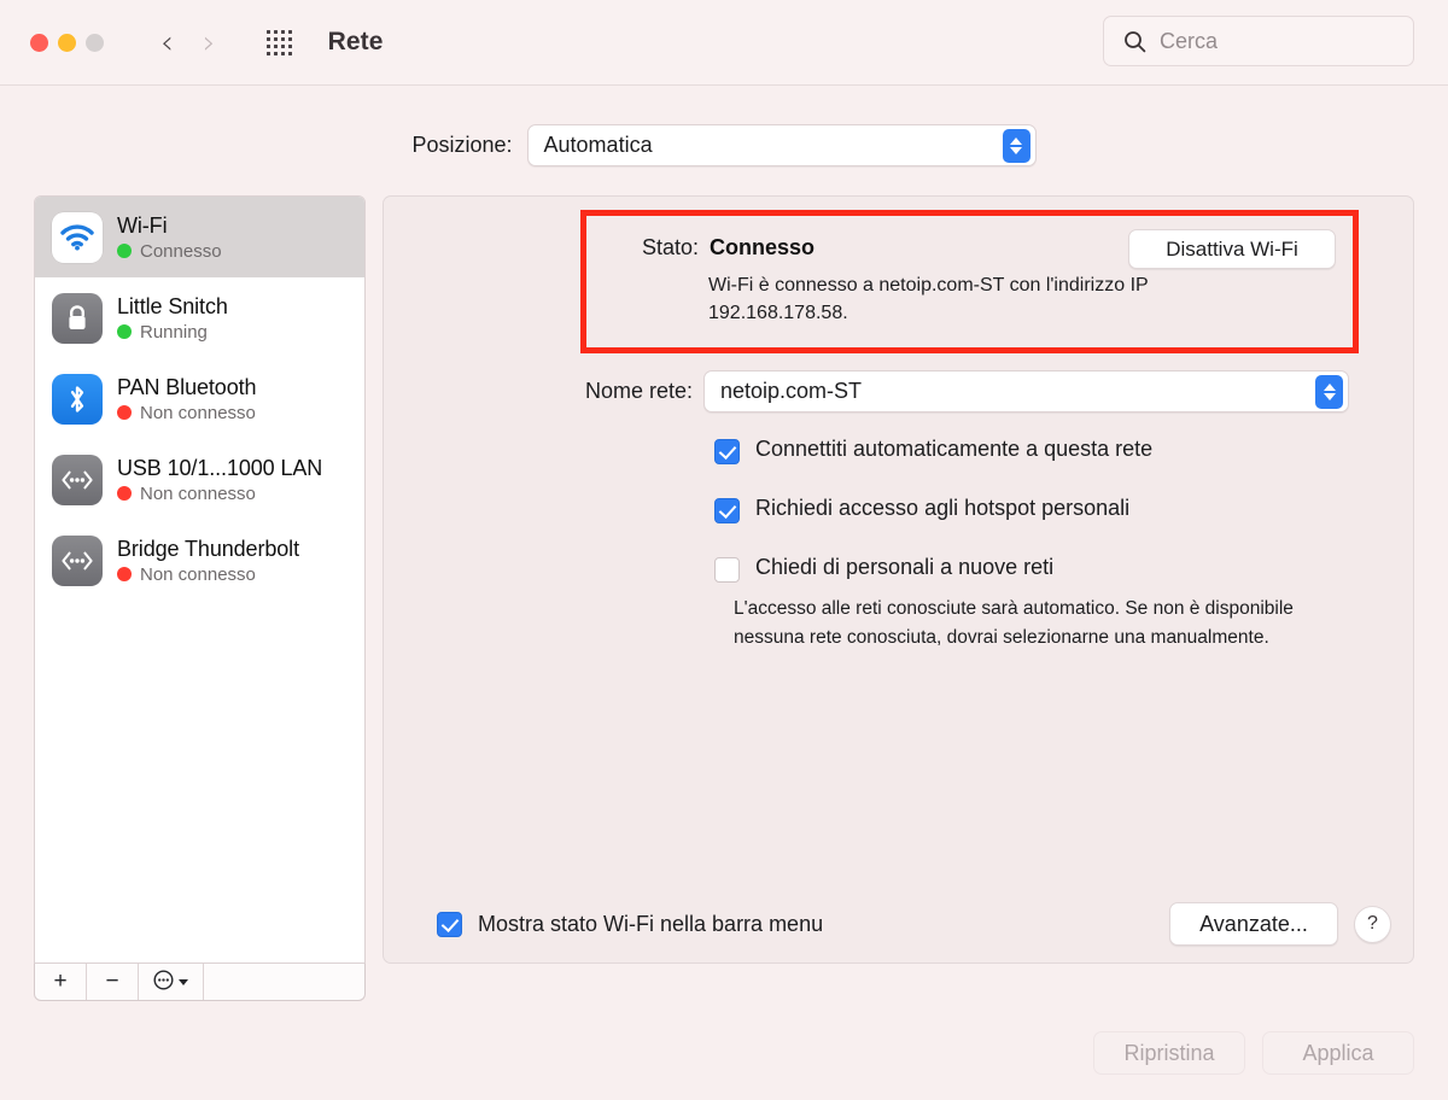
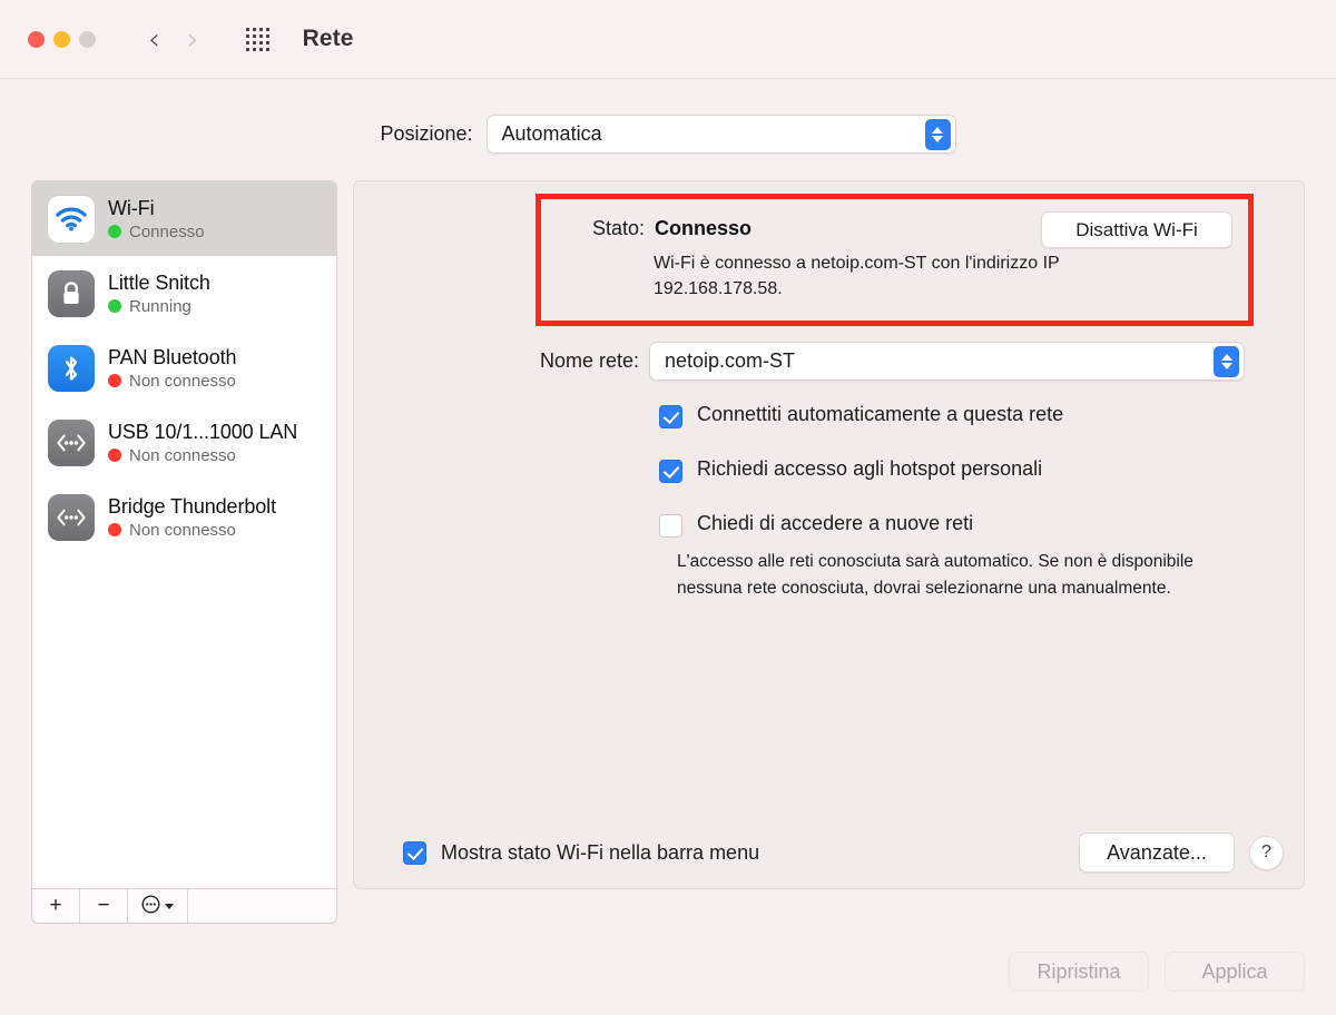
  ‹
  ›
  Rete
- Cerca
  Posizione:
  Automatica
  Wi-Fi
  Connesso
  Little Snitch
  Running
  PAN Bluetooth
  Non connesso
  USB 10/1...1000 LAN
  Non connesso
  Bridge Thunderbolt
  Non connesso
  +
  −
  Stato:
  Connesso
  Disattiva Wi-Fi
  Wi-Fi è connesso a netoip.com-ST con l'indirizzo IP 192.168.178.58.
  Nome rete:
  netoip.com-ST
  Connettiti automaticamente a questa rete
  Richiedi accesso agli hotspot personali
- Chiedi di personali a nuove reti
+ Chiedi di accedere a nuove reti
- L'accesso alle reti conosciute sarà automatico. Se non è disponibile nessuna rete conosciuta, dovrai selezionarne una manualmente.
+ L'accesso alle reti conosciuta sarà automatico. Se non è disponibile nessuna rete conosciuta, dovrai selezionarne una manualmente.
  Mostra stato Wi-Fi nella barra menu
  Avanzate...
  ?
  Ripristina
  Applica
